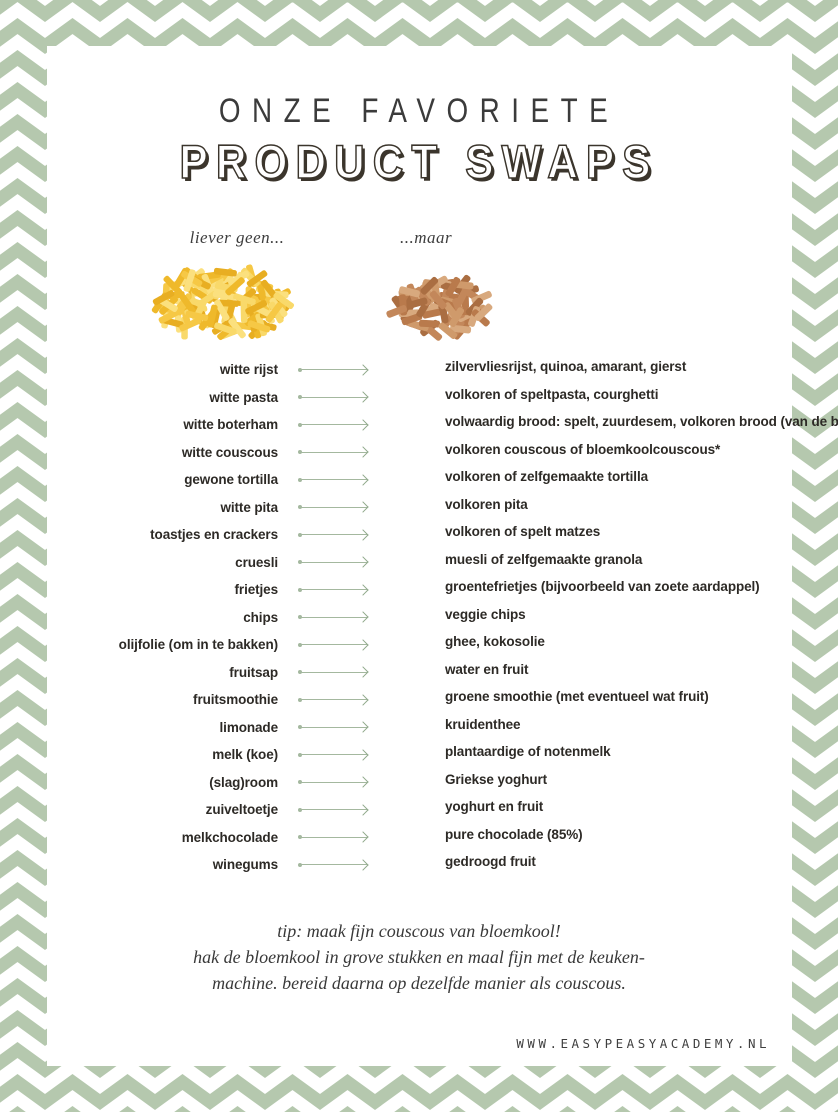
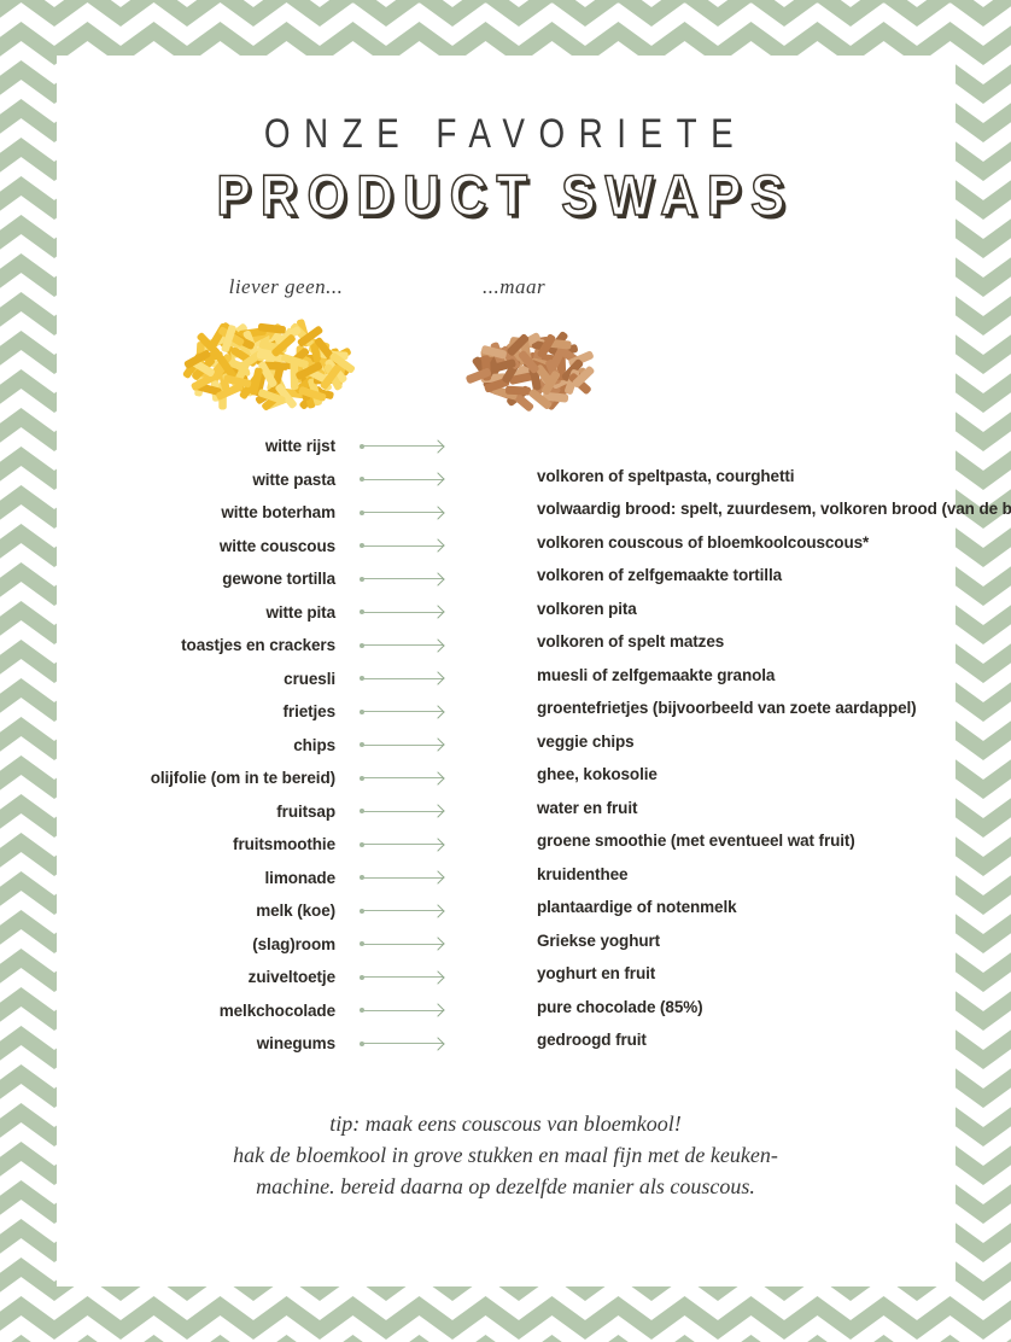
  ONZE FAVORIETE
  PRODUCT SWAPS
  liever geen...
  ...maar
  witte rijst
- zilvervliesrijst, quinoa, amarant, gierst
  witte pasta
  volkoren of speltpasta, courghetti
  witte boterham
  volwaardig brood: spelt, zuurdesem, volkoren brood (van de b
  witte couscous
  volkoren couscous of bloemkoolcouscous*
  gewone tortilla
  volkoren of zelfgemaakte tortilla
  witte pita
  volkoren pita
  toastjes en crackers
  volkoren of spelt matzes
  cruesli
  muesli of zelfgemaakte granola
  frietjes
  groentefrietjes (bijvoorbeeld van zoete aardappel)
  chips
  veggie chips
- olijfolie (om in te bakken)
+ olijfolie (om in te bereid)
  ghee, kokosolie
  fruitsap
  water en fruit
  fruitsmoothie
  groene smoothie (met eventueel wat fruit)
  limonade
  kruidenthee
  melk (koe)
  plantaardige of notenmelk
  (slag)room
  Griekse yoghurt
  zuiveltoetje
  yoghurt en fruit
  melkchocolade
  pure chocolade (85%)
  winegums
  gedroogd fruit
- tip: maak fijn couscous van bloemkool!
+ tip: maak eens couscous van bloemkool!
  hak de bloemkool in grove stukken en maal fijn met de keuken-
  machine. bereid daarna op dezelfde manier als couscous.
- WWW.EASYPEASYACADEMY.NL
